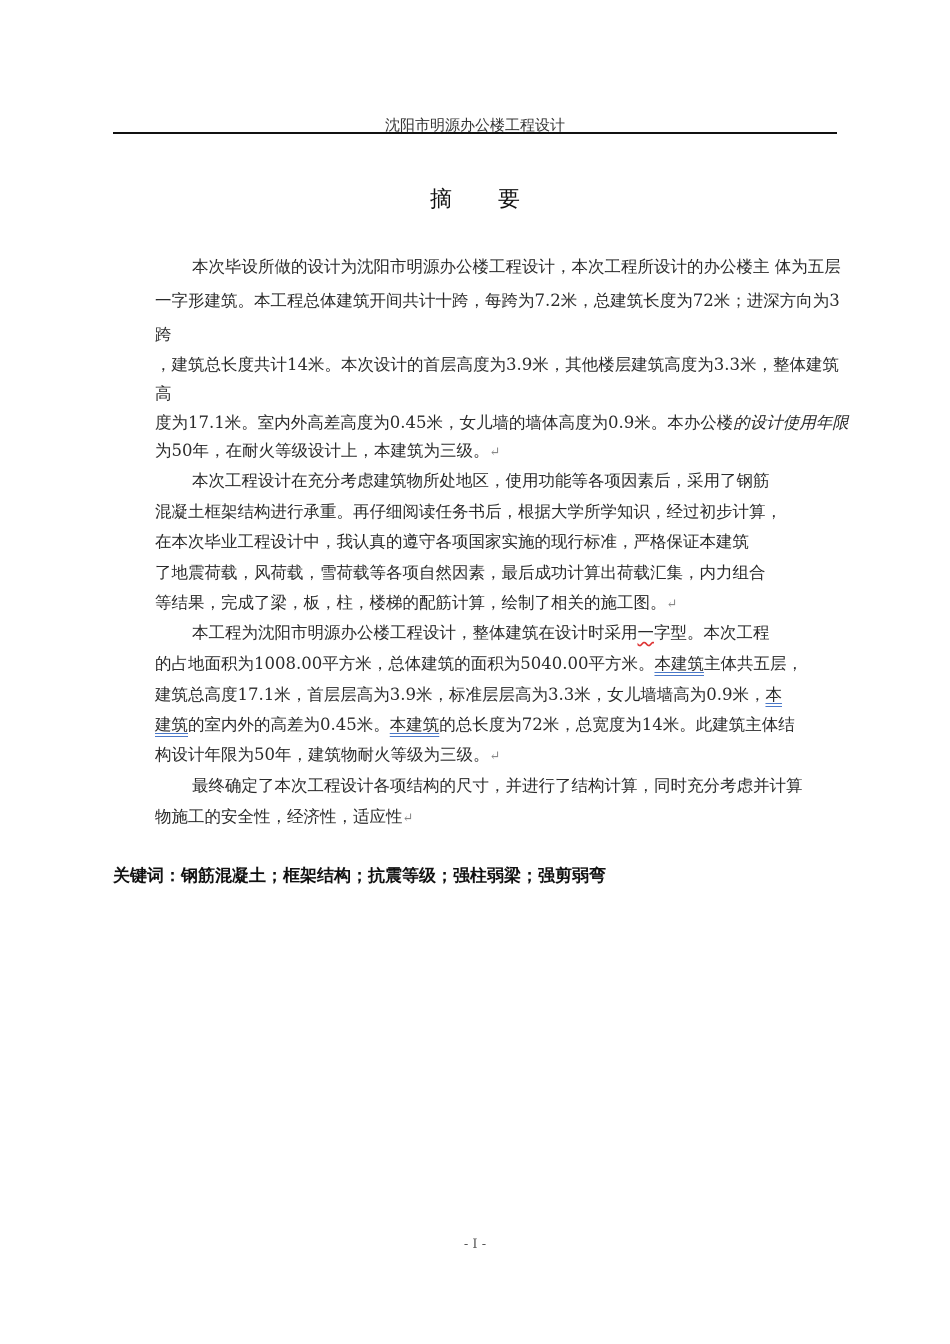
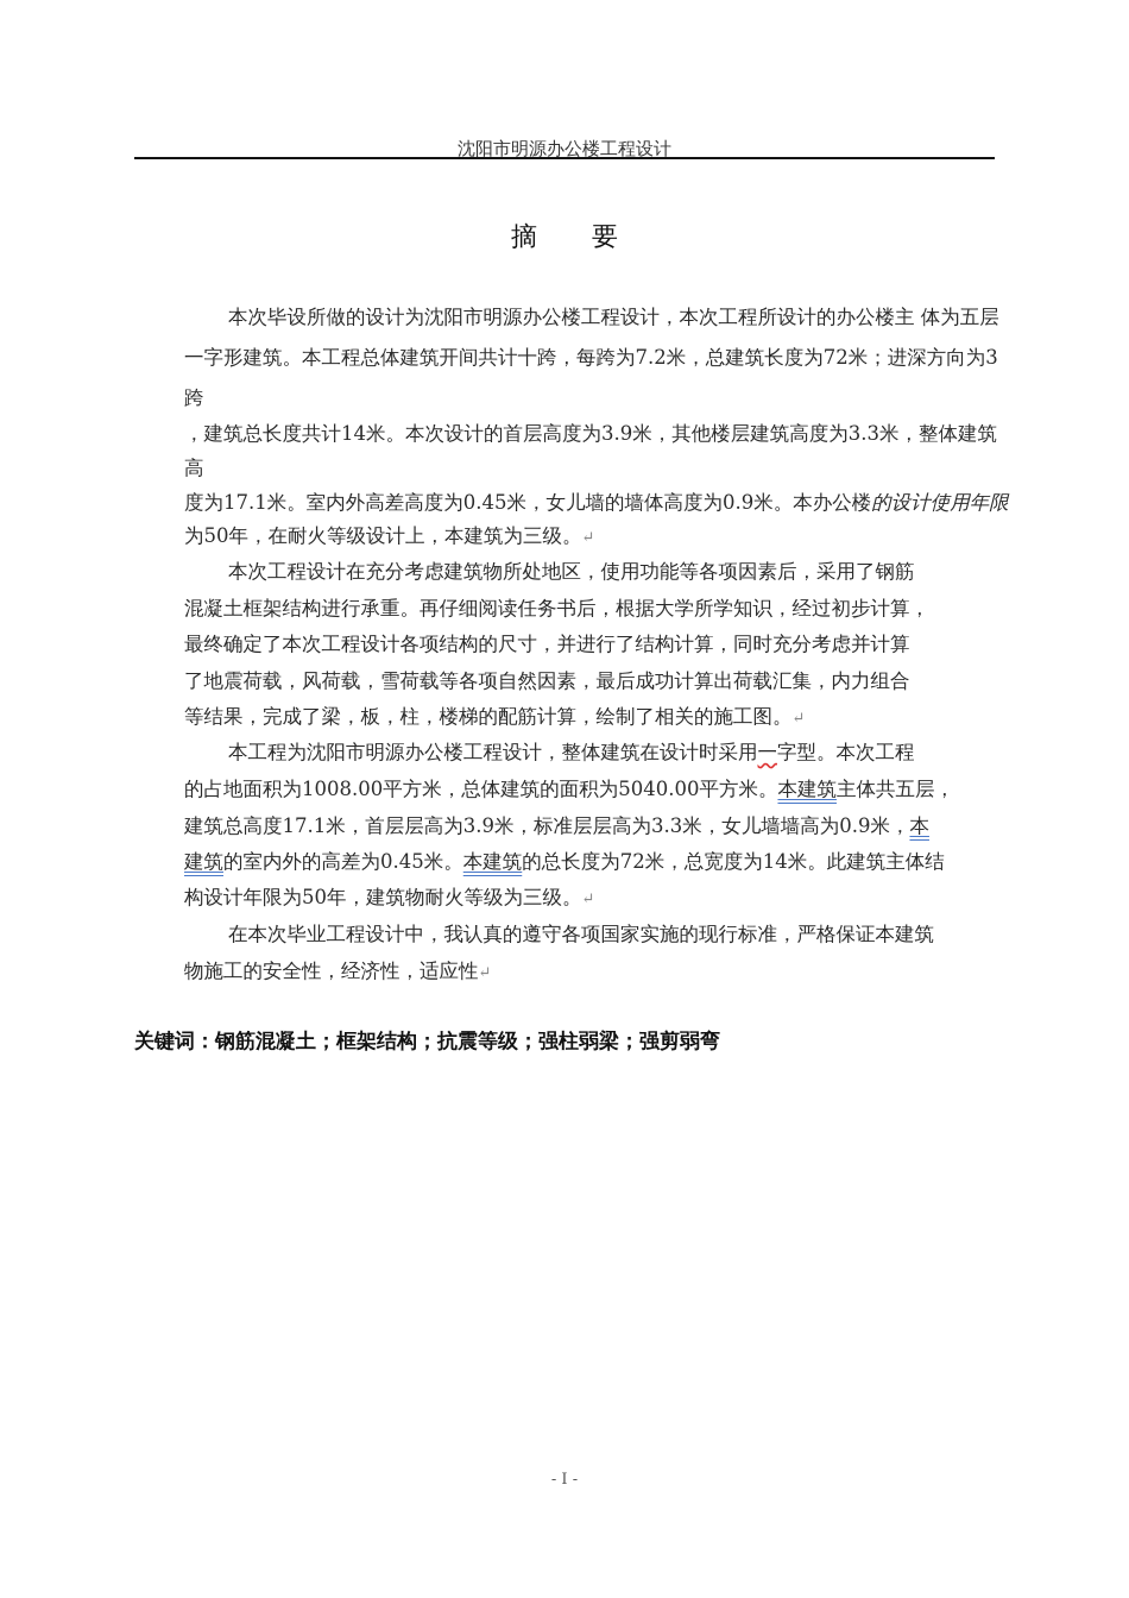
  沈阳市明源办公楼工程设计
  摘 要
  本次毕设所做的设计为沈阳市明源办公楼工程设计，本次工程所设计的办公楼主 体为五层
  一字形建筑。本工程总体建筑开间共计十跨，每跨为7.2米，总建筑长度为72米；进深方向为3
  跨
  ，建筑总长度共计14米。本次设计的首层高度为3.9米，其他楼层建筑高度为3.3米，整体建筑
  高
  度为17.1米。室内外高差高度为0.45米，女儿墙的墙体高度为0.9米。本办公楼的设计使用年限
  为50年，在耐火等级设计上，本建筑为三级。↵
  本次工程设计在充分考虑建筑物所处地区，使用功能等各项因素后，采用了钢筋
  混凝土框架结构进行承重。再仔细阅读任务书后，根据大学所学知识，经过初步计算，
- 在本次毕业工程设计中，我认真的遵守各项国家实施的现行标准，严格保证本建筑
+ 最终确定了本次工程设计各项结构的尺寸，并进行了结构计算，同时充分考虑并计算
  了地震荷载，风荷载，雪荷载等各项自然因素，最后成功计算出荷载汇集，内力组合
  等结果，完成了梁，板，柱，楼梯的配筋计算，绘制了相关的施工图。↵
  本工程为沈阳市明源办公楼工程设计，整体建筑在设计时采用一字型。本次工程
  的占地面积为1008.00平方米，总体建筑的面积为5040.00平方米。本建筑主体共五层，
  建筑总高度17.1米，首层层高为3.9米，标准层层高为3.3米，女儿墙墙高为0.9米，本
  建筑的室内外的高差为0.45米。本建筑的总长度为72米，总宽度为14米。此建筑主体结
  构设计年限为50年，建筑物耐火等级为三级。↵
- 最终确定了本次工程设计各项结构的尺寸，并进行了结构计算，同时充分考虑并计算
+ 在本次毕业工程设计中，我认真的遵守各项国家实施的现行标准，严格保证本建筑
  物施工的安全性，经济性，适应性↵
  关键词：钢筋混凝土；框架结构；抗震等级；强柱弱梁；强剪弱弯
  - I -
